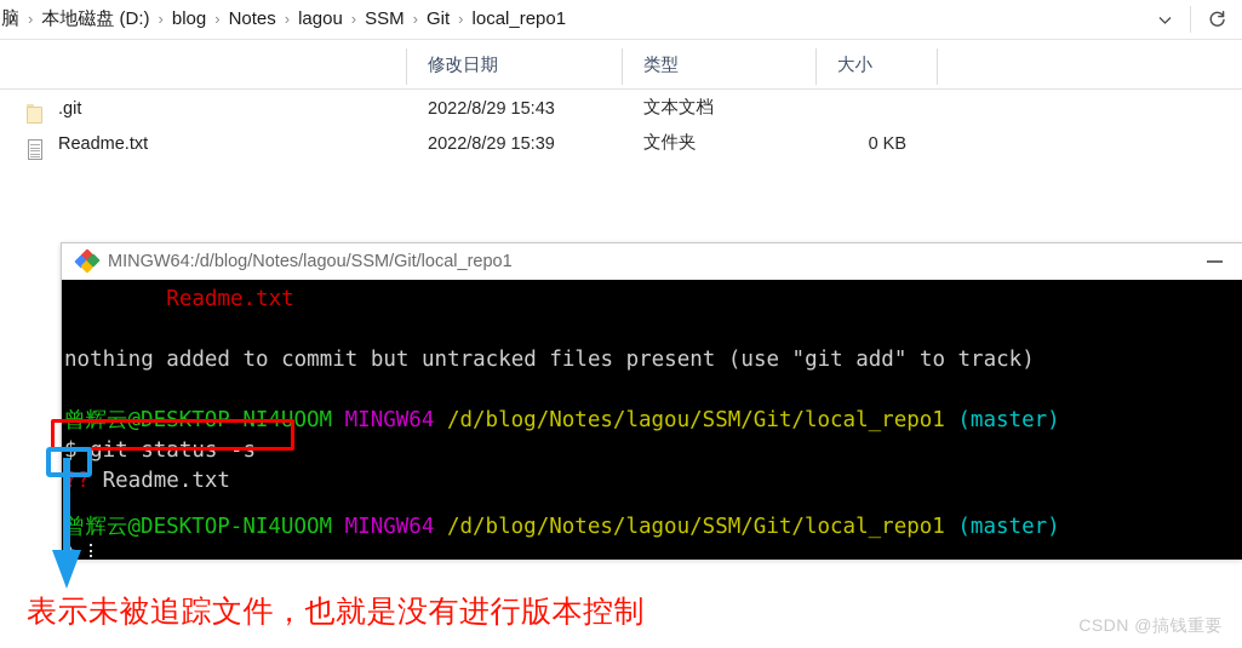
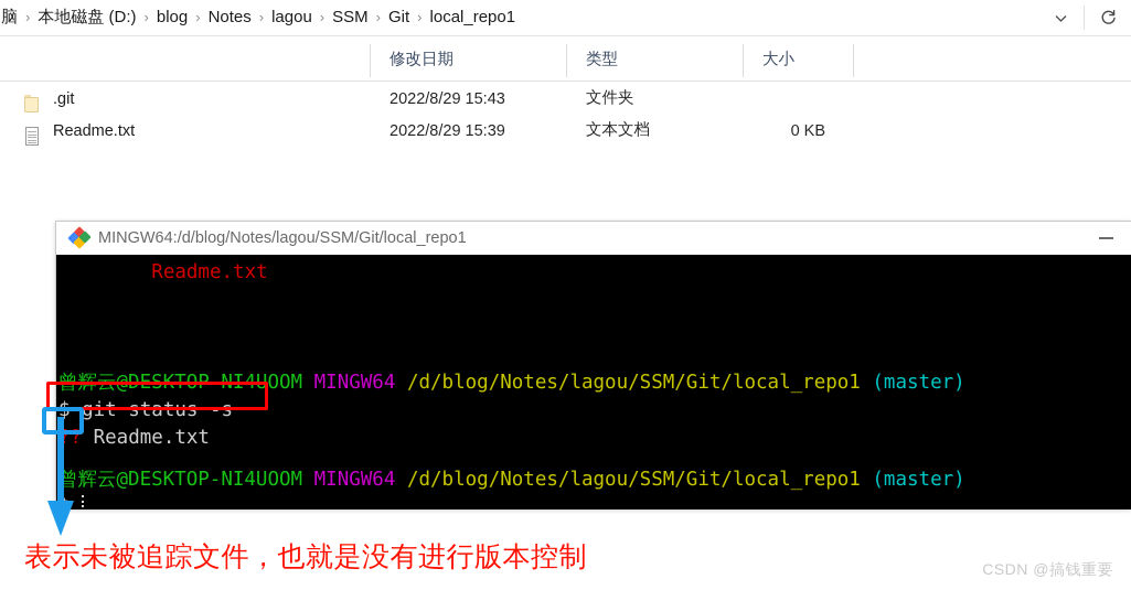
  脑
  ›
  本地磁盘 (D:)
  ›
  blog
  ›
  Notes
  ›
  lagou
  ›
  SSM
  ›
  Git
  ›
  local_repo1
  修改日期
  类型
  大小
  .git
  2022/8/29 15:43
- 文本文档
+ 文件夹
  Readme.txt
  2022/8/29 15:39
- 文件夹
+ 文本文档
  0 KB
  MINGW64:/d/blog/Notes/lagou/SSM/Git/local_repo1
  Readme.txt
- nothing added to commit but untracked files present (use "git add" to track)
  曾辉云@DESKTOP-NI4UOOM MINGW64 /d/blog/Notes/lagou/SSM/Git/local_repo1 (master)
  $ git status -s
  ?? Readme.txt
  曾辉云@DESKTOP-NI4UOOM MINGW64 /d/blog/Notes/lagou/SSM/Git/local_repo1 (master)
  表示未被追踪文件，也就是没有进行版本控制
  CSDN @搞钱重要
